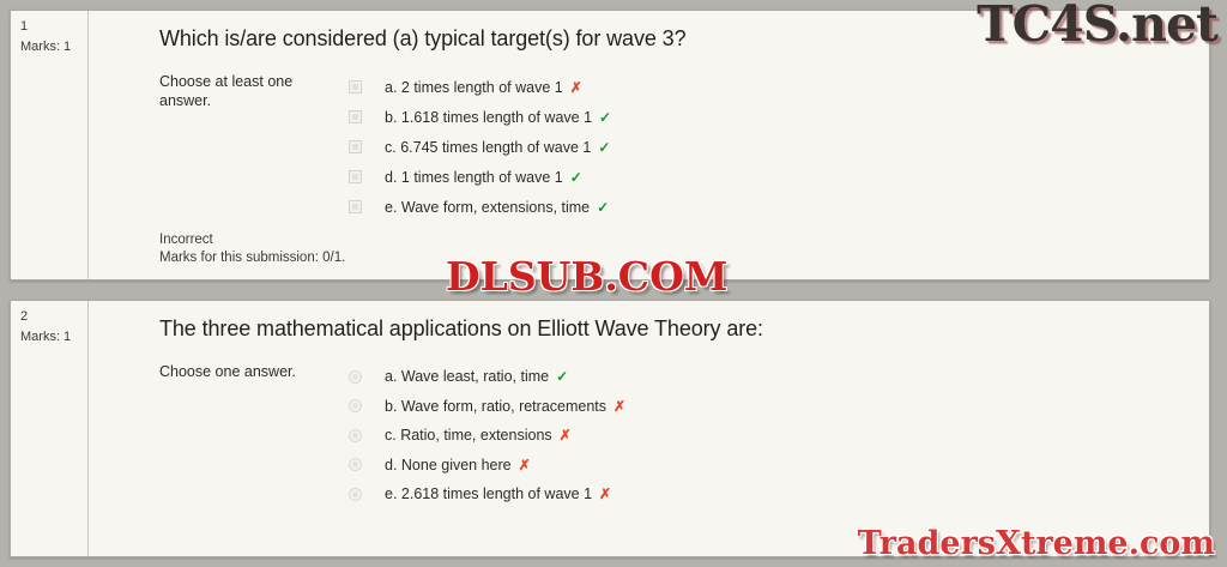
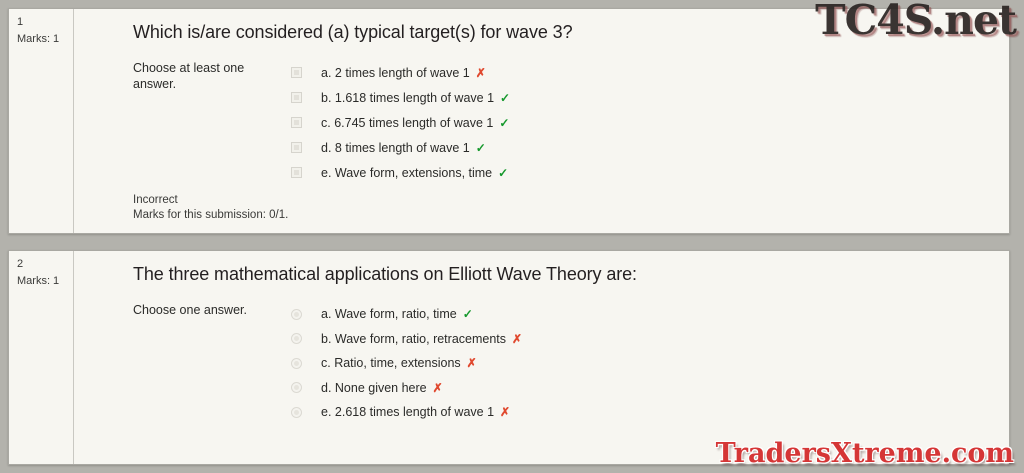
  1
  Marks: 1
  Which is/are considered (a) typical target(s) for wave 3?
  Choose at least one answer.
  a. 2 times length of wave 1
  ✗
  b. 1.618 times length of wave 1
  ✓
  c. 6.745 times length of wave 1
  ✓
- d. 1 times length of wave 1
+ d. 8 times length of wave 1
  ✓
  e. Wave form, extensions, time
  ✓
  Incorrect
  Marks for this submission: 0/1.
  2
  Marks: 1
  The three mathematical applications on Elliott Wave Theory are:
  Choose one answer.
- a. Wave least, ratio, time
+ a. Wave form, ratio, time
  ✓
  b. Wave form, ratio, retracements
  ✗
  c. Ratio, time, extensions
  ✗
  d. None given here
  ✗
  e. 2.618 times length of wave 1
  ✗
  TC4S.net
- DLSUB.COM
  TradersXtreme.com
